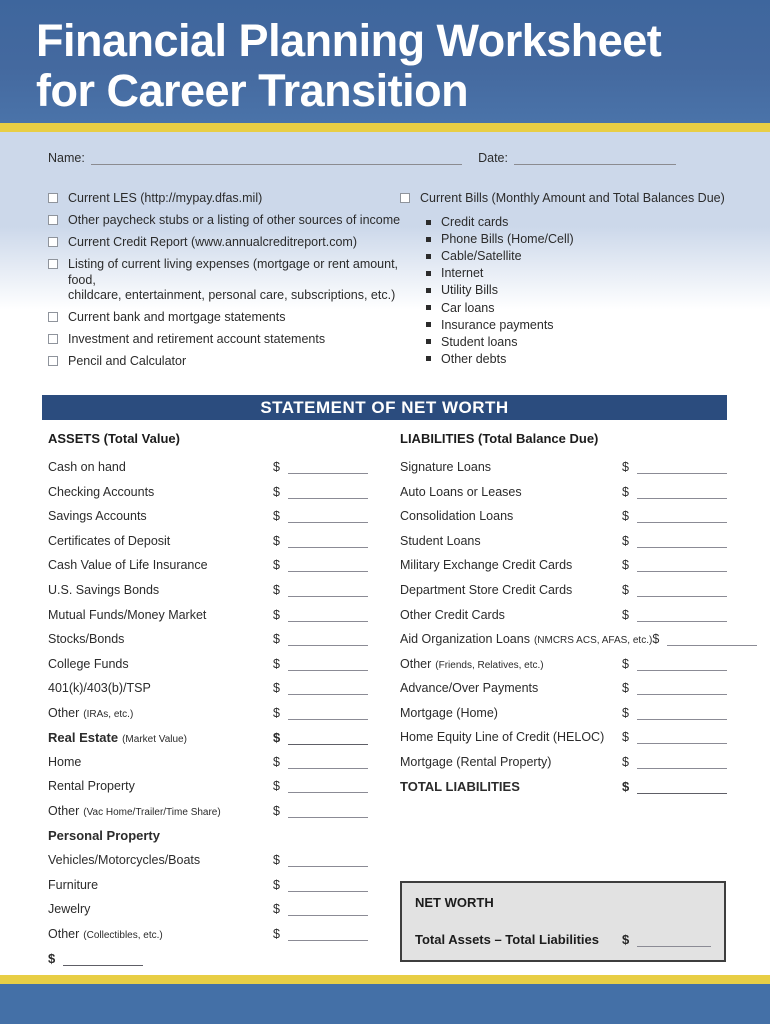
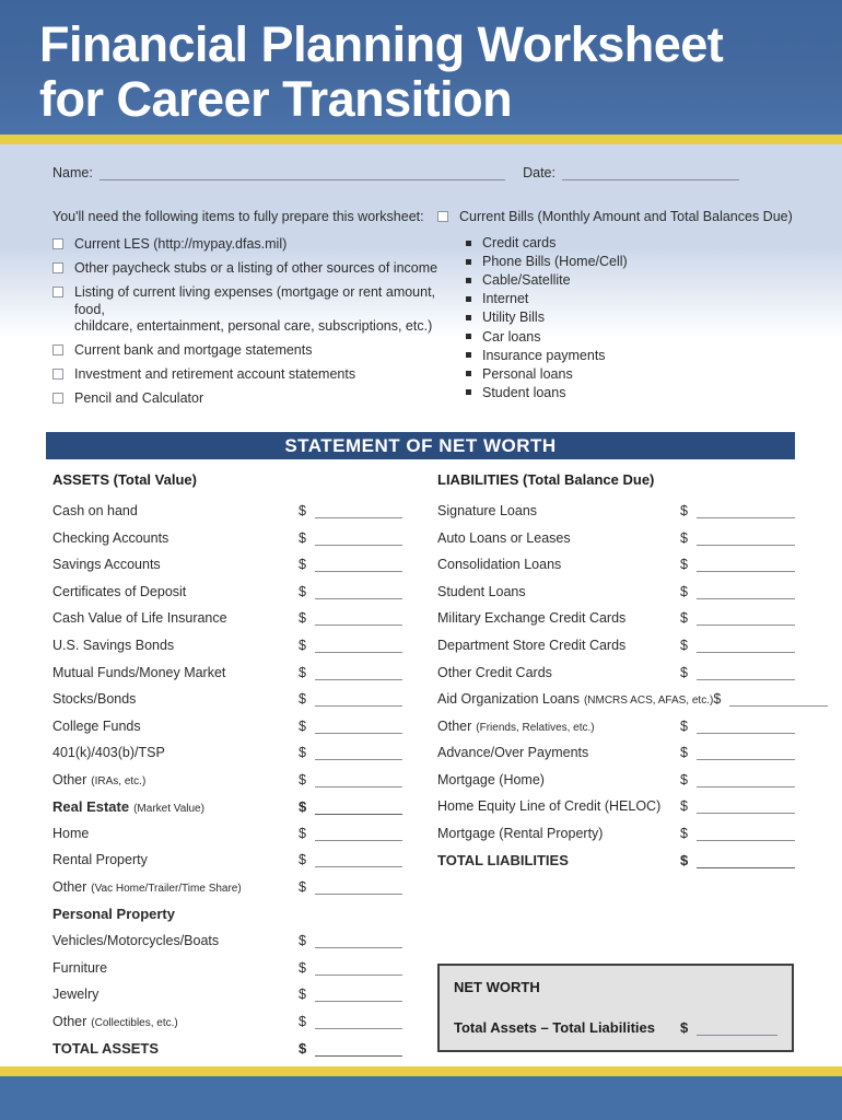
  Financial Planning Worksheet
  for Career Transition
  Name:
  Date:
+ You'll need the following items to fully prepare this worksheet:
  Current LES (http://mypay.dfas.mil)
  Other paycheck stubs or a listing of other sources of income
- Current Credit Report (www.annualcreditreport.com)
  Listing of current living expenses (mortgage or rent amount, food,
  childcare, entertainment, personal care, subscriptions, etc.)
  Current bank and mortgage statements
  Investment and retirement account statements
  Pencil and Calculator
  Current Bills (Monthly Amount and Total Balances Due)
  Credit cards
  Phone Bills (Home/Cell)
  Cable/Satellite
  Internet
  Utility Bills
  Car loans
  Insurance payments
+ Personal loans
  Student loans
- Other debts
  STATEMENT OF NET WORTH
  ASSETS (Total Value)
  LIABILITIES (Total Balance Due)
  Cash on hand
  $
  Checking Accounts
  $
  Savings Accounts
  $
  Certificates of Deposit
  $
  Cash Value of Life Insurance
  $
  U.S. Savings Bonds
  $
  Mutual Funds/Money Market
  $
  Stocks/Bonds
  $
  College Funds
  $
  401(k)/403(b)/TSP
  $
  Other (IRAs, etc.)
  $
  Real Estate (Market Value)
  $
  Home
  $
  Rental Property
  $
  Other (Vac Home/Trailer/Time Share)
  $
  Personal Property
  Vehicles/Motorcycles/Boats
  $
  Furniture
  $
  Jewelry
  $
  Other (Collectibles, etc.)
  $
+ TOTAL ASSETS
  $
  Signature Loans
  $
  Auto Loans or Leases
  $
  Consolidation Loans
  $
  Student Loans
  $
  Military Exchange Credit Cards
  $
  Department Store Credit Cards
  $
  Other Credit Cards
  $
  Aid Organization Loans (NMCRS ACS, AFAS, etc.)
  $
  Other (Friends, Relatives, etc.)
  $
  Advance/Over Payments
  $
  Mortgage (Home)
  $
  Home Equity Line of Credit (HELOC)
  $
  Mortgage (Rental Property)
  $
  TOTAL LIABILITIES
  $
  NET WORTH
  Total Assets – Total Liabilities
  $
